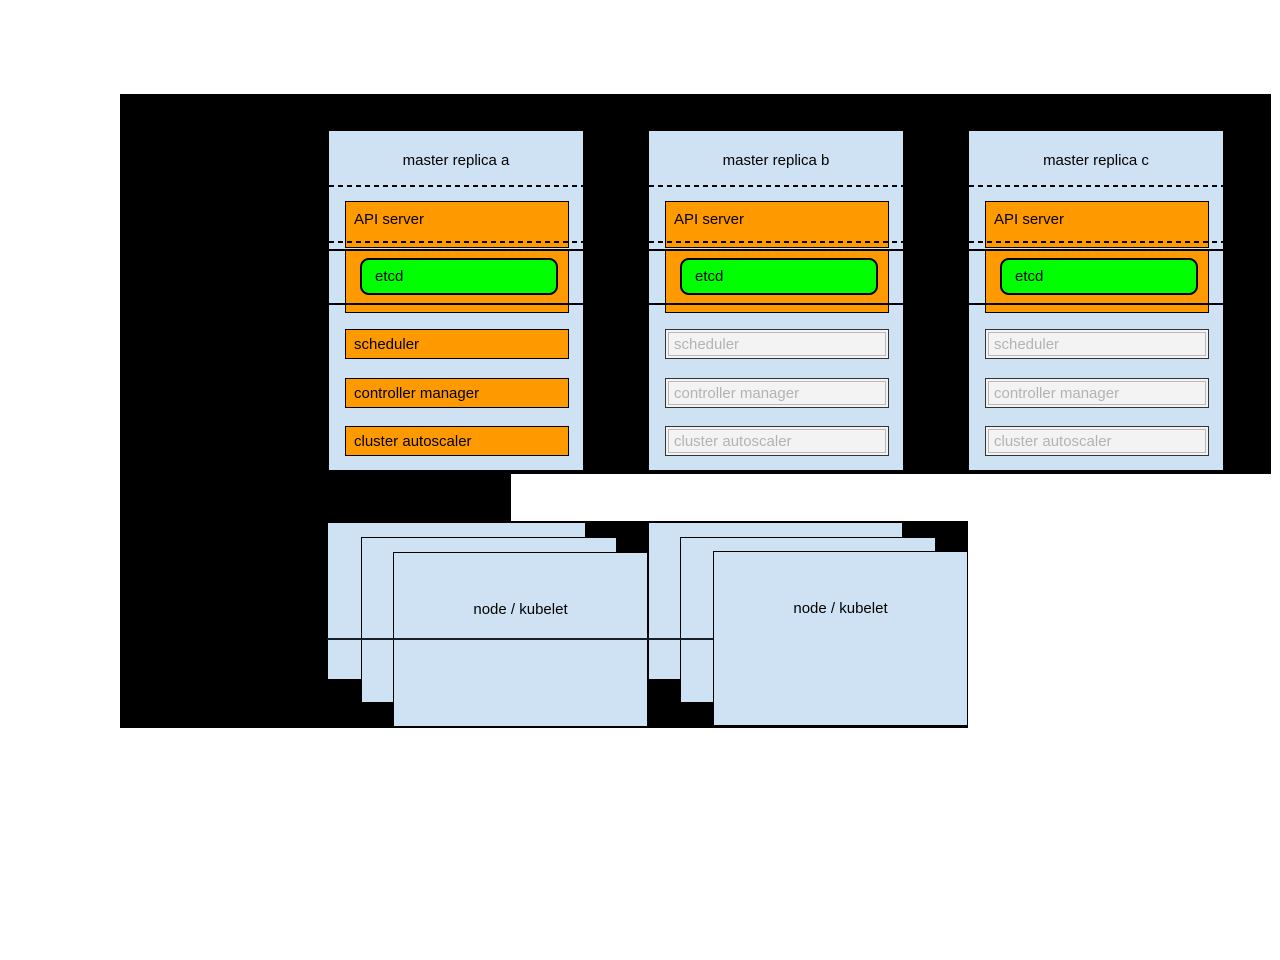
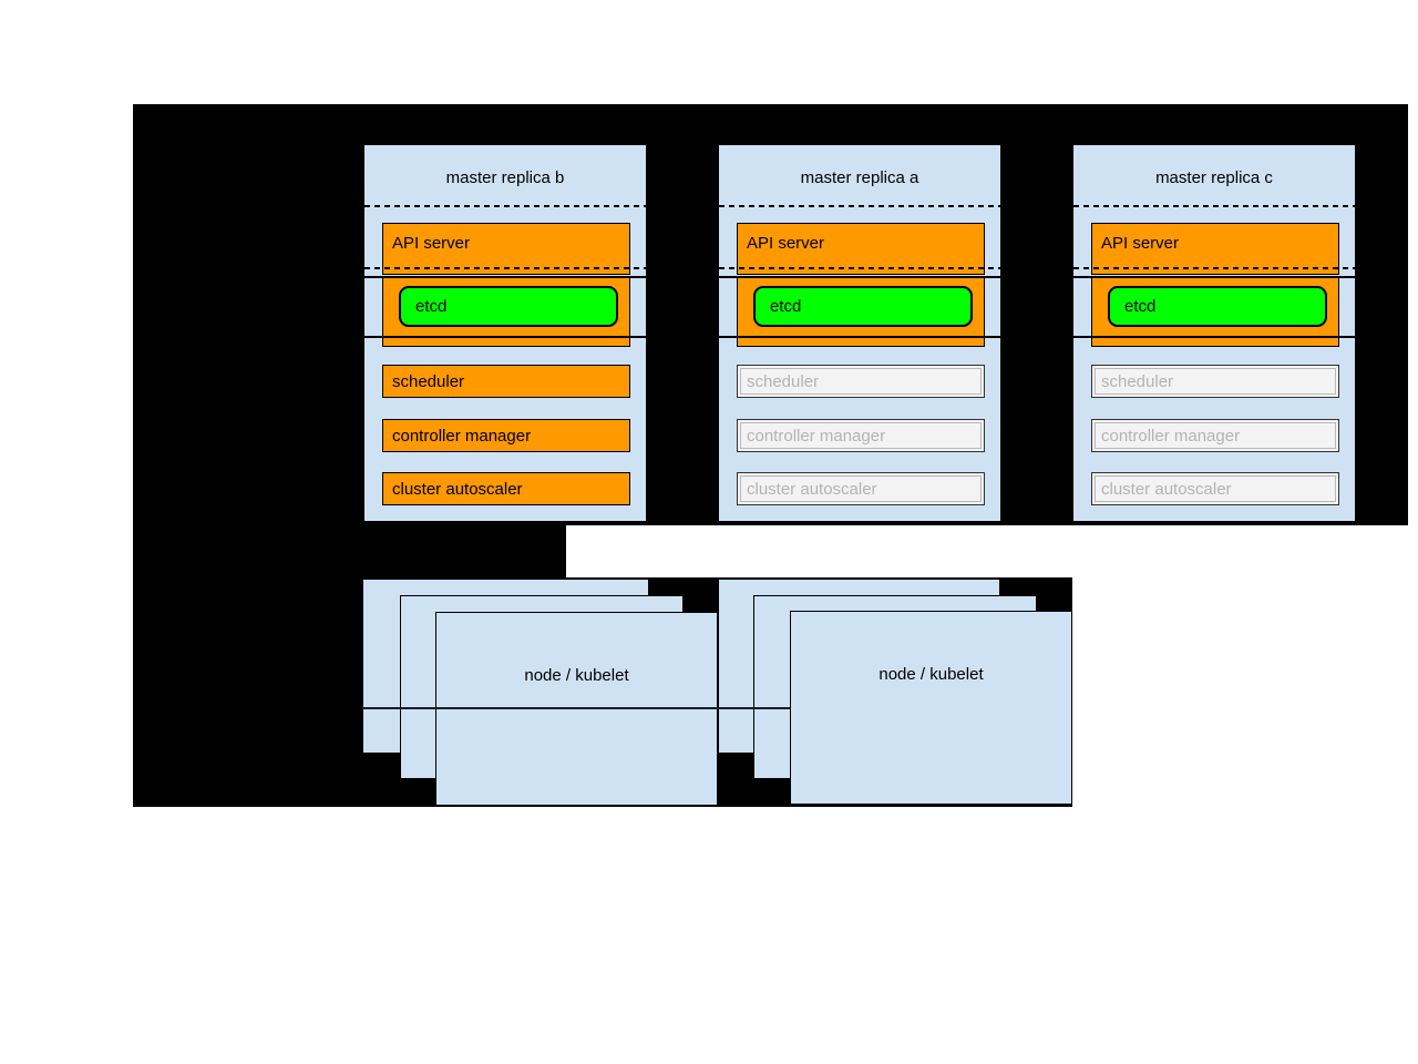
- master replica a
+ master replica b
  API server
  etcd
  scheduler
  controller manager
  cluster autoscaler
- master replica b
+ master replica a
  API server
  etcd
  scheduler
  controller manager
  cluster autoscaler
  master replica c
  API server
  etcd
  scheduler
  controller manager
  cluster autoscaler
  node / kubelet
  node / kubelet
